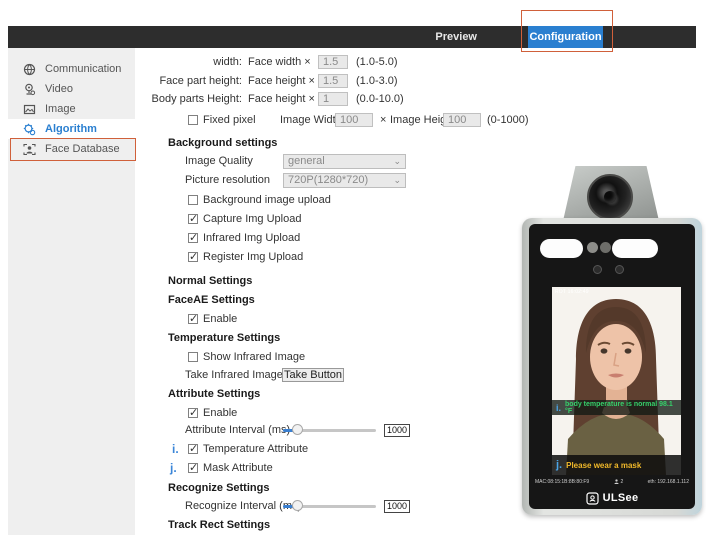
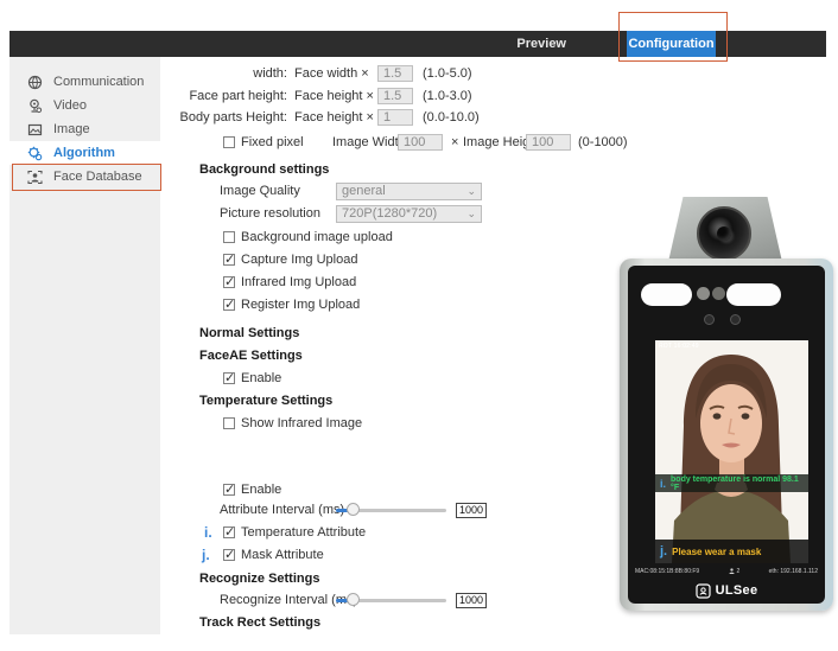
  Preview
  Configuration
  Communication
  Video
  Image
  Algorithm
  Face Database
  width:
  Face width ×
  1.5
  (1.0-5.0)
  Face part height:
  Face height ×
  1.5
  (1.0-3.0)
  Body parts Height:
  Face height ×
  1
  (0.0-10.0)
  Fixed pixel
  Image Wid
  100
  ×
  Image Hei
  100
  (0-1000)
  Background settings
  Image Quality
  general
  ⌄
  Picture resolution
  720P(1280*720)
  ⌄
  Background image upload
  Capture Img Upload
  Infrared Img Upload
  Register Img Upload
  Normal Settings
  FaceAE Settings
  Enable
  Temperature Settings
  Show Infrared Image
- Take Infrared Image
- Take Button
- Attribute Settings
  Enable
  Attribute Interval (m
  1000
  i.
  Temperature Attribute
  j.
  Mask Attribute
  Recognize Settings
  Recognize Interval (
  1000
  Track Rect Settings
  i.
  j.
  Please wear a mask
  ULSee
